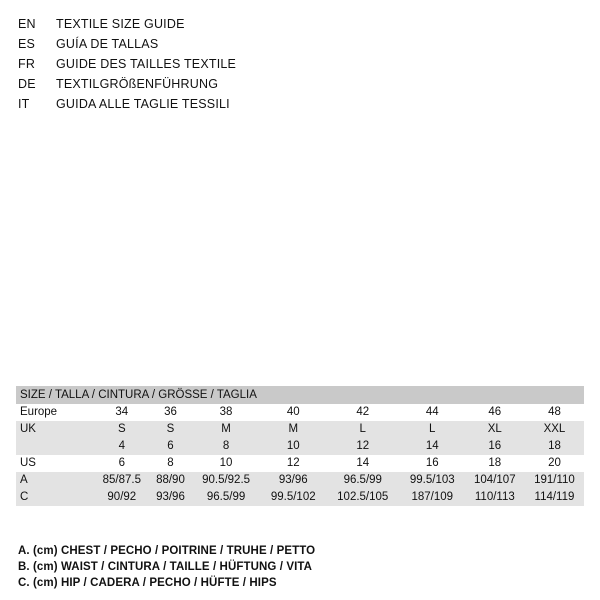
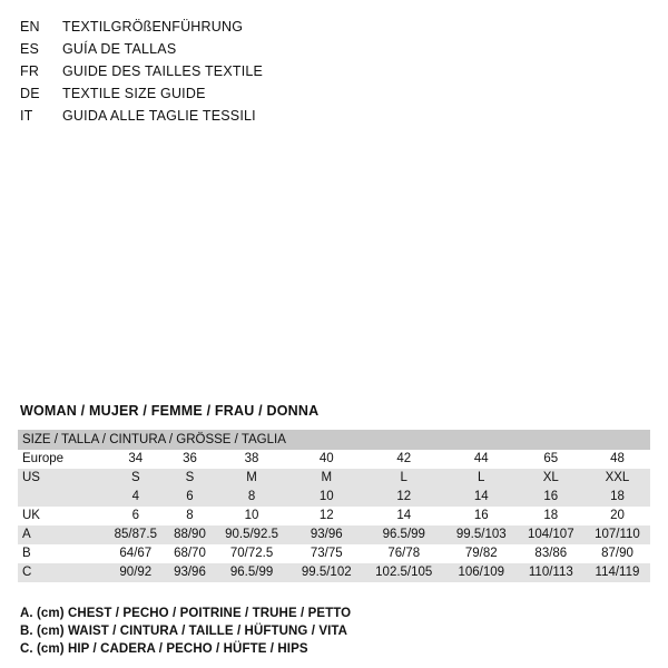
  EN
- TEXTILE SIZE GUIDE
+ TEXTILGRÖßENFÜHRUNG
  ES
  GUÍA DE TALLAS
  FR
  GUIDE DES TAILLES TEXTILE
  DE
- TEXTILGRÖßENFÜHRUNG
+ TEXTILE SIZE GUIDE
  IT
  GUIDA ALLE TAGLIE TESSILI
+ WOMAN / MUJER / FEMME / FRAU / DONNA
  SIZE / TALLA / CINTURA / GRÖSSE / TAGLIA
- Europe	34	36	38	40	42	44	46	48
+ Europe	34	36	38	40	42	44	65	48
- UK	S	S	M	M	L	L	XL	XXL
+ US	S	S	M	M	L	L	XL	XXL
  	4	6	8	10	12	14	16	18
- US	6	8	10	12	14	16	18	20
+ UK	6	8	10	12	14	16	18	20
- A	85/87.5	88/90	90.5/92.5	93/96	96.5/99	99.5/103	104/107	191/110
+ A	85/87.5	88/90	90.5/92.5	93/96	96.5/99	99.5/103	104/107	107/110
+ B	64/67	68/70	70/72.5	73/75	76/78	79/82	83/86	87/90
- C	90/92	93/96	96.5/99	99.5/102	102.5/105	187/109	110/113	114/119
+ C	90/92	93/96	96.5/99	99.5/102	102.5/105	106/109	110/113	114/119
  A. (cm) CHEST / PECHO / POITRINE / TRUHE / PETTO
  B. (cm) WAIST / CINTURA / TAILLE / HÜFTUNG / VITA
  C. (cm) HIP / CADERA / PECHO / HÜFTE / HIPS
